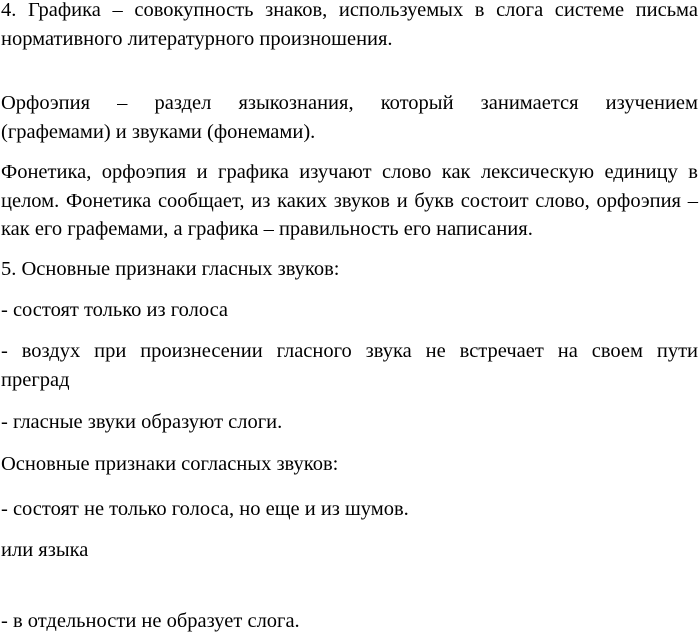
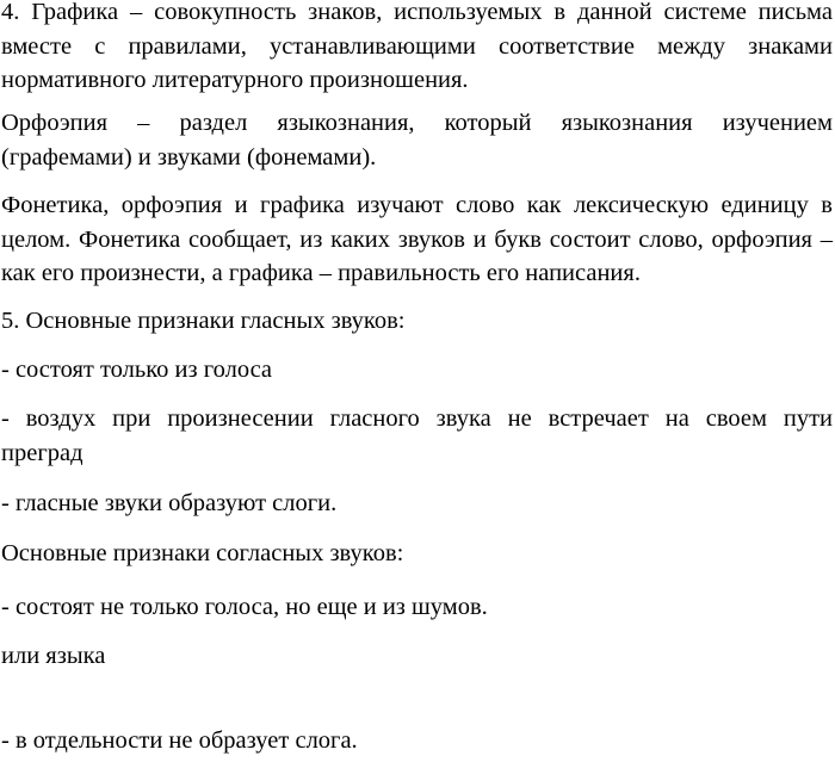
- 4. Графика – совокупность знаков, используемых в слога системе письма
+ 4. Графика – совокупность знаков, используемых в данной системе письма
+ вместе с правилами, устанавливающими соответствие между знаками
  нормативного литературного произношения.
- Орфоэпия – раздел языкознания, который занимается изучением
+ Орфоэпия – раздел языкознания, который языкознания изучением
  (графемами) и звуками (фонемами).
  Фонетика, орфоэпия и графика изучают слово как лексическую единицу в
  целом. Фонетика сообщает, из каких звуков и букв состоит слово, орфоэпия –
- как его графемами, а графика – правильность его написания.
+ как его произнести, а графика – правильность его написания.
  5. Основные признаки гласных звуков:
  - состоят только из голоса
  - воздух при произнесении гласного звука не встречает на своем пути
  преград
  - гласные звуки образуют слоги.
  Основные признаки согласных звуков:
  - состоят не только голоса, но еще и из шумов.
  или языка
  - в отдельности не образует слога.
